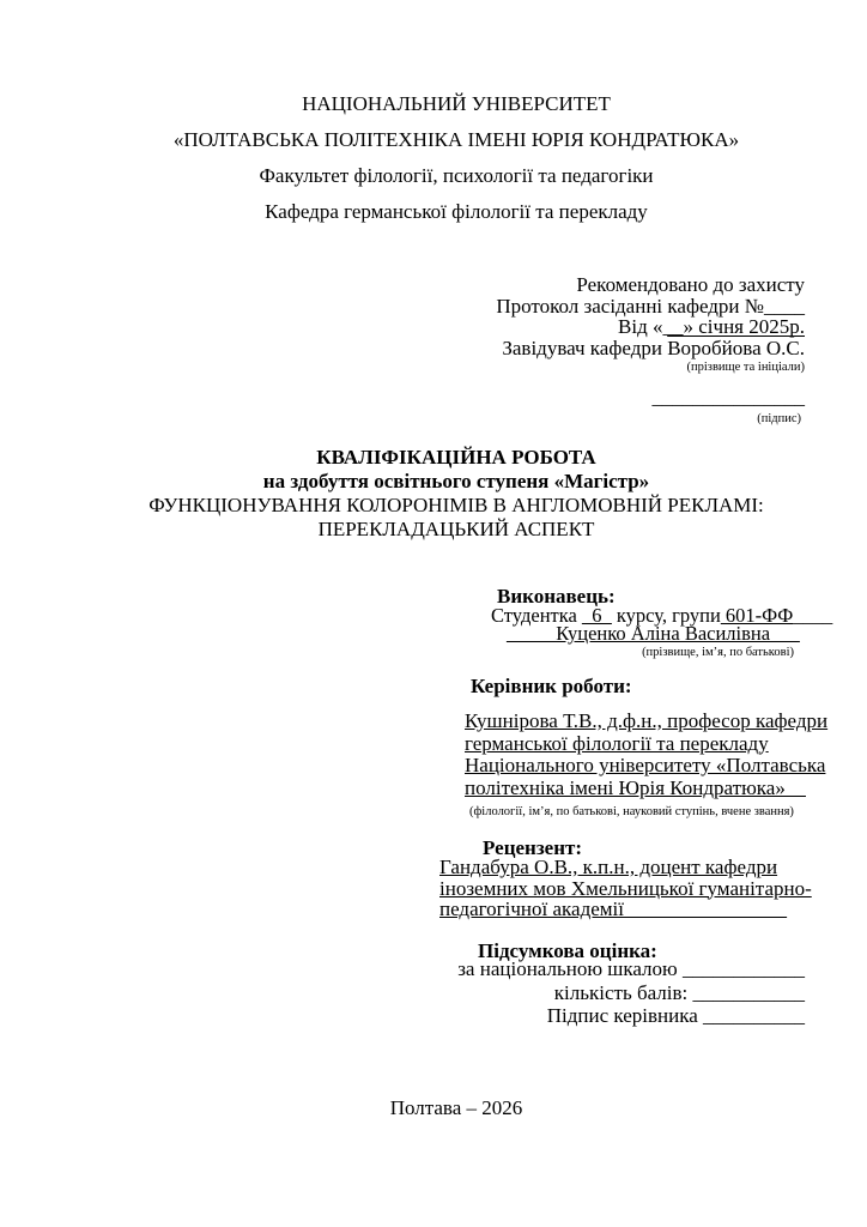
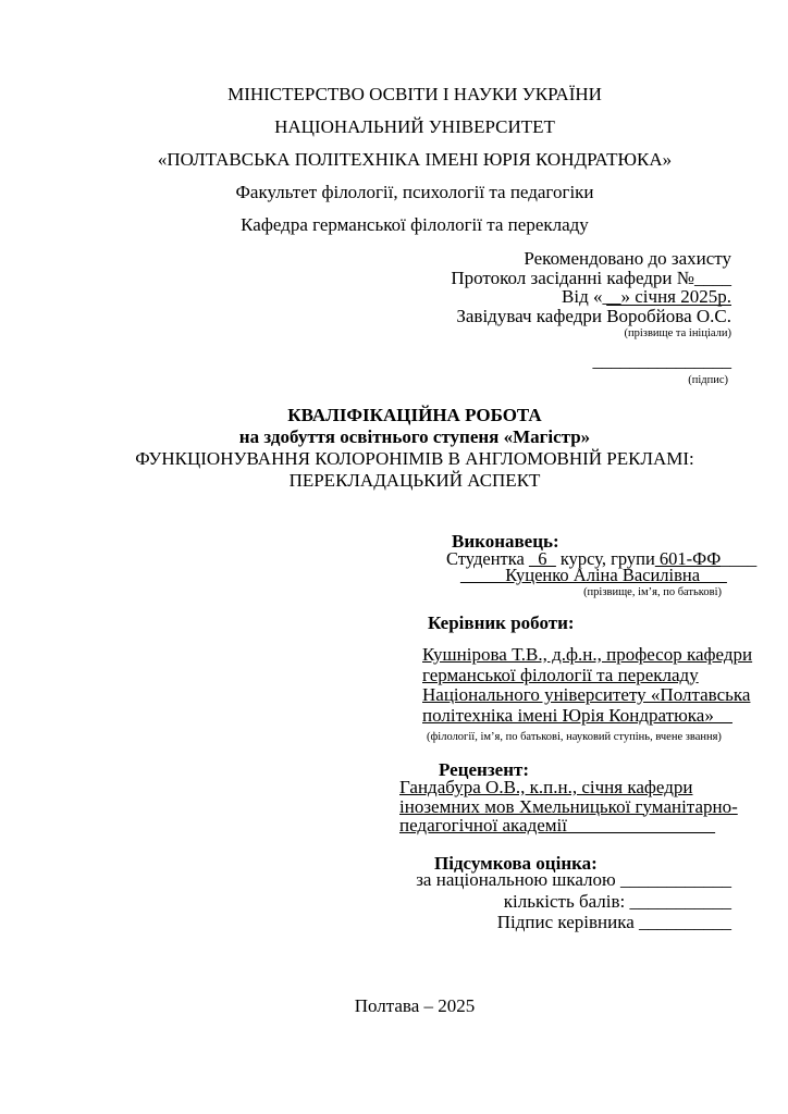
+ МІНІСТЕРСТВО ОСВІТИ І НАУКИ УКРАЇНИ
  НАЦІОНАЛЬНИЙ УНІВЕРСИТЕТ
  «ПОЛТАВСЬКА ПОЛІТЕХНІКА ІМЕНІ ЮРІЯ КОНДРАТЮКА»
  Факультет філології, психології та педагогіки
  Кафедра германської філології та перекладу
  Рекомендовано до захисту
  Протокол засіданні кафедри №____
  Від «__» січня 2025р.
  Завідувач кафедри Воробйова О.С.
  (прізвище та ініціали)
  _______________
  (підпис)
  КВАЛІФІКАЦІЙНА РОБОТА
  на здобуття освітнього ступеня «Магістр»
  ФУНКЦІОНУВАННЯ КОЛОРОНІМІВ В АНГЛОМОВНІЙ РЕКЛАМІ:
  ПЕРЕКЛАДАЦЬКИЙ АСПЕКТ
  Виконавець:
  Студентка _6_ курсу, групи 601-ФФ____
  _____Куценко Аліна Василівна___
  (прізвище, ім’я, по батькові)
  Керівник роботи:
  Кушнірова Т.В., д.ф.н., професор кафедри
  германської філології та перекладу
  Національного університету «Полтавська
  політехніка імені Юрія Кондратюка»__
  (філології, ім’я, по батькові, науковий ступінь, вчене звання)
  Рецензент:
- Гандабура О.В., к.п.н., доцент кафедри
+ Гандабура О.В., к.п.н., січня кафедри
  іноземних мов Хмельницької гуманітарно-
  педагогічної академії________________
  Підсумкова оцінка:
  за національною шкалою ____________
  кількість балів: ___________
  Підпис керівника __________
- Полтава – 2026
+ Полтава – 2025
